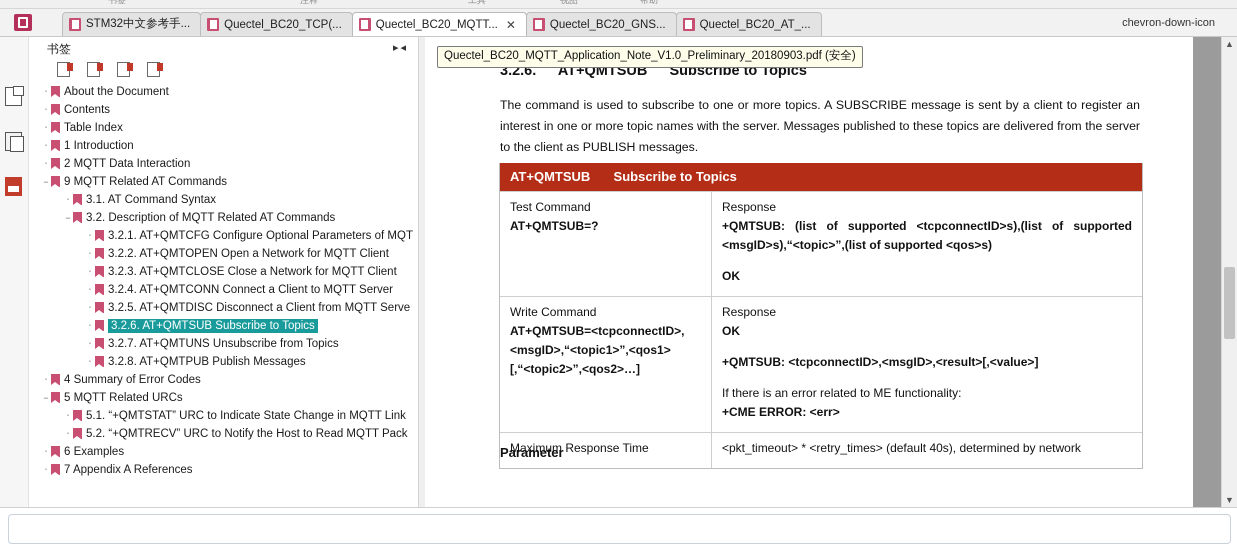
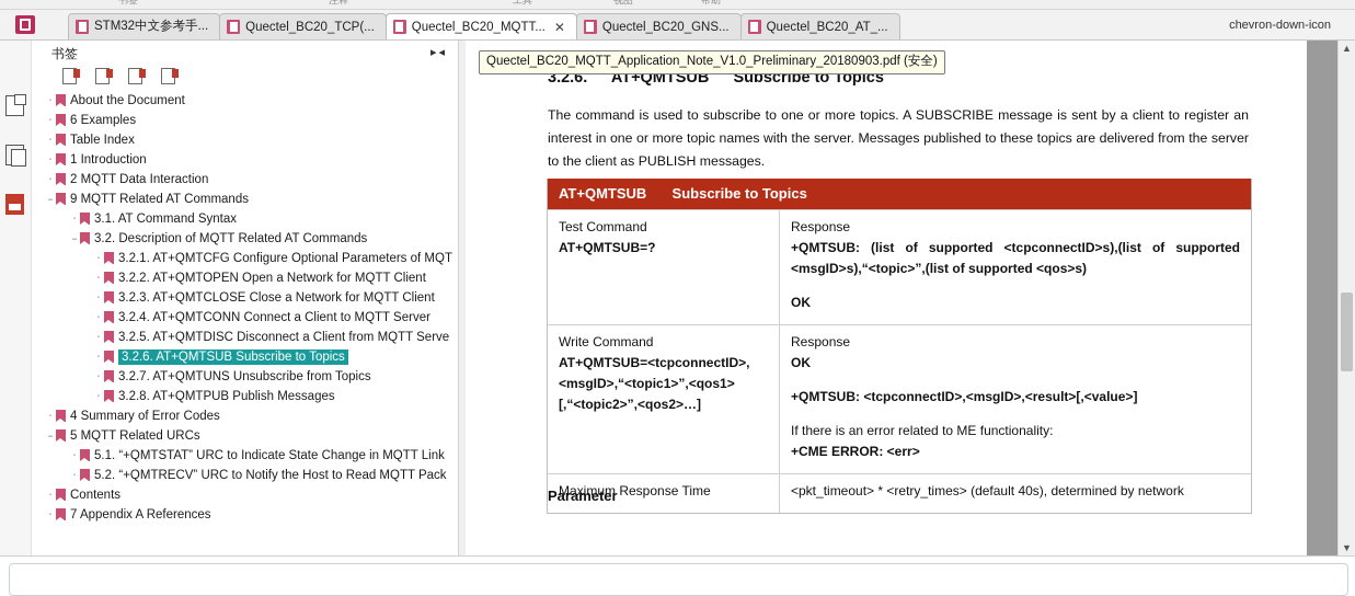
  书签
  注释
  工具
  视图
  帮助
  STM32中文参考手...
  Quectel_BC20_TCP(...
  Quectel_BC20_MQTT...
  ✕
  Quectel_BC20_GNS...
  Quectel_BC20_AT_...
  chevron-down-icon
  书签
  ▸◂
  ⋅ About the Document
- ⋅ Contents
+ ⋅ 6 Examples
  ⋅ Table Index
  ⋅ 1 Introduction
  ⋅ 2 MQTT Data Interaction
  − 9 MQTT Related AT Commands
  ⋅ 3.1. AT Command Syntax
  − 3.2. Description of MQTT Related AT Commands
  ⋅ 3.2.1. AT+QMTCFG Configure Optional Parameters of MQT
  ⋅ 3.2.2. AT+QMTOPEN Open a Network for MQTT Client
  ⋅ 3.2.3. AT+QMTCLOSE Close a Network for MQTT Client
  ⋅ 3.2.4. AT+QMTCONN Connect a Client to MQTT Server
  ⋅ 3.2.5. AT+QMTDISC Disconnect a Client from MQTT Serve
  ⋅ 3.2.6. AT+QMTSUB Subscribe to Topics
  ⋅ 3.2.7. AT+QMTUNS Unsubscribe from Topics
  ⋅ 3.2.8. AT+QMTPUB Publish Messages
  ⋅ 4 Summary of Error Codes
  − 5 MQTT Related URCs
  ⋅ 5.1. “+QMTSTAT” URC to Indicate State Change in MQTT Link
  ⋅ 5.2. “+QMTRECV” URC to Notify the Host to Read MQTT Pack
- ⋅ 6 Examples
+ ⋅ Contents
  ⋅ 7 Appendix A References
  Quectel_BC20_MQTT_Application_Note_V1.0_Preliminary_20180903.pdf (安全)
  3.2.6. AT+QMTSUB Subscribe to Topics
  The command is used to subscribe to one or more topics. A SUBSCRIBE message is sent by a client to register an interest in one or more topic names with the server. Messages published to these topics are delivered from the server to the client as PUBLISH messages.
  AT+QMTSUB Subscribe to Topics
  Test Command
  AT+QMTSUB=?
  Response
  +QMTSUB: (list of supported <tcpconnectID>s),(list of supported <msgID>s),“<topic>”,(list of supported <qos>s)
  OK
  Write Command
  AT+QMTSUB=<tcpconnectID>,<msgID>,“<topic1>”,<qos1>[,“<topic2>”,<qos2>…]
  Response
  OK
  +QMTSUB: <tcpconnectID>,<msgID>,<result>[,<value>]
  If there is an error related to ME functionality:
  +CME ERROR: <err>
  Maximum Response Time
  <pkt_timeout> * <retry_times> (default 40s), determined by network
  Parameter
  ▲
  ▼
